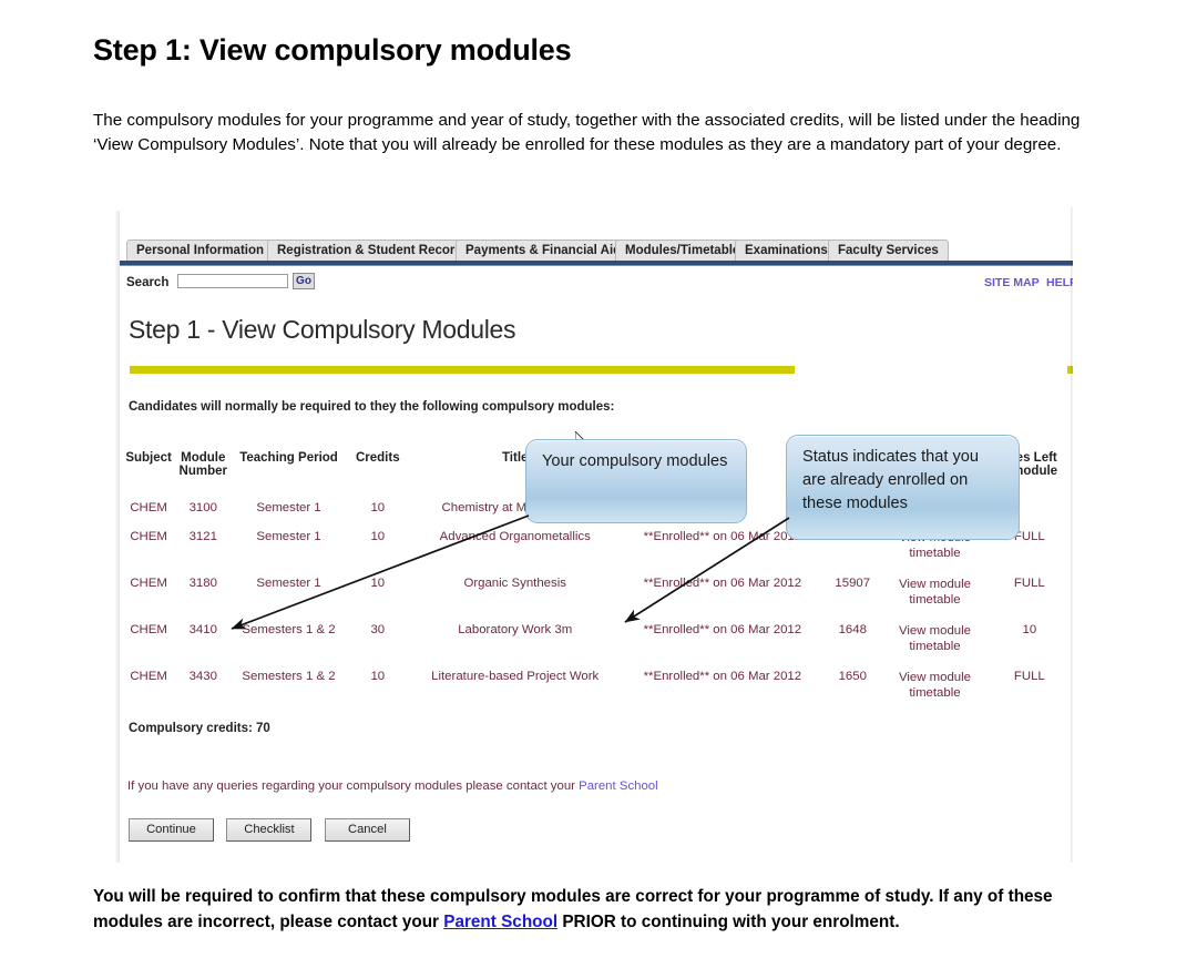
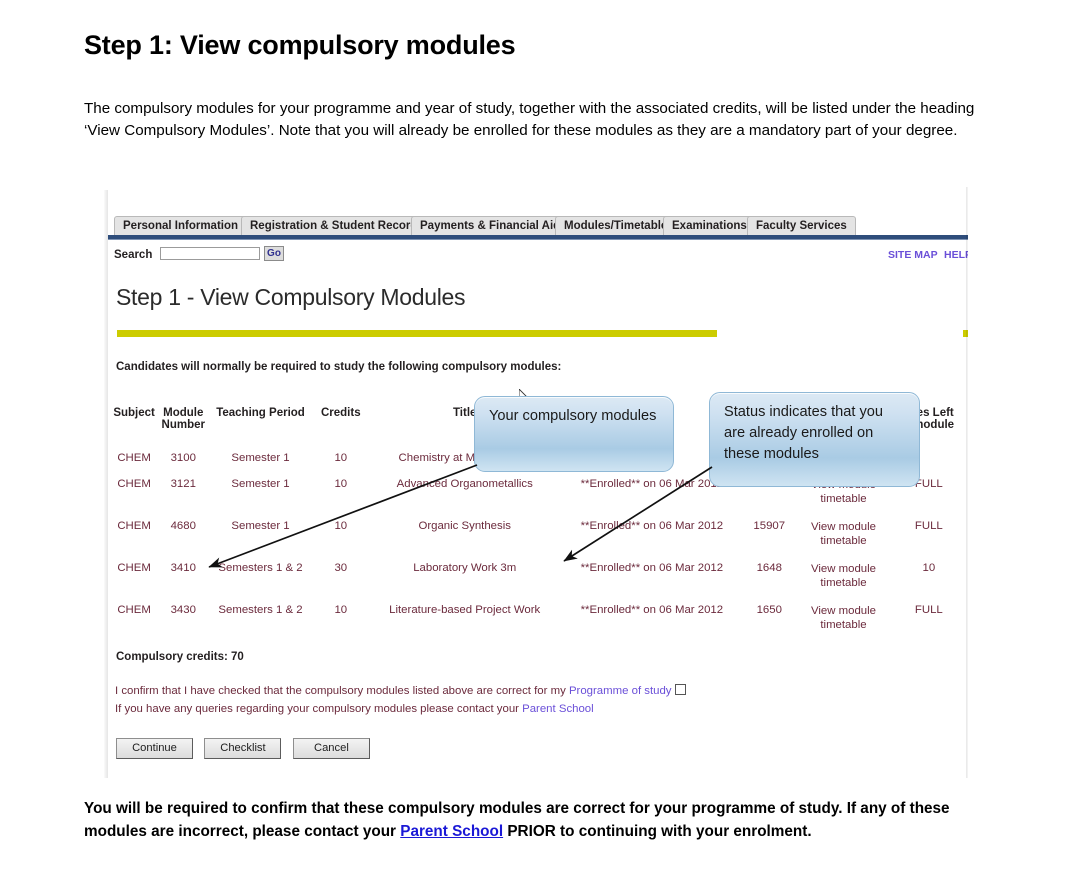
  Step 1: View compulsory modules
  The compulsory modules for your programme and year of study, together with the associated credits, will be listed under the heading ‘View Compulsory Modules’. Note that you will already be enrolled for these modules as they are a mandatory part of your degree.
  Personal Information
  Registration & Student Recor
  Payments & Financial Ai
  Modules/Timetabl
  Examinations
  Faculty Services
  Search
  Go
  SITE MAP
  HEL
  Step 1 - View Compulsory Modules
- Candidates will normally be required to they the following compulsory modules:
+ Candidates will normally be required to study the following compulsory modules:
  Subject	Module Number	Teaching Period	Credits	Titl				s Left odule
  CHEM	3100	Semester 1	10	Chemistry at M
  CHEM	3121	Semester 1	10	Advaced Organometallics	**Enrolled** on 06 Mar 20	timetable									FULL
- CHEM	3180	Semester 1	10	Organic Synthesis	**Enrolled** on 06 Mar 2012	15907	View module timetable									FULL
+ CHEM	4680	Semester 1	10	Organic Synthesis	**Enrolled** on 06 Mar 2012	15907	View module timetable									FULL
  CHEM	3410	Semesters 1 & 2	30	Laboratory Work 3m	**Enrolled** on 06 Mar 2012	1648	View module timetable									10
  CHEM	3430	Semesters 1 & 2	10	Literature-based Project Work	**Enrolled** on 06 Mar 2012	1650	View module timetable									FULL
  Compulsory credits: 70
+ I confirm that I have checked that the compulsory modules listed above are correct for my Programme of study
  If you have any queries regarding your compulsory modules please contact your Parent School
  Continue Checklist Cancel
  Your compulsory modules
  Status indicates that you are already enrolled on these modules
  You will be required to confirm that these compulsory modules are correct for your programme of study. If any of these modules are incorrect, please contact your Parent School PRIOR to continuing with your enrolment.
